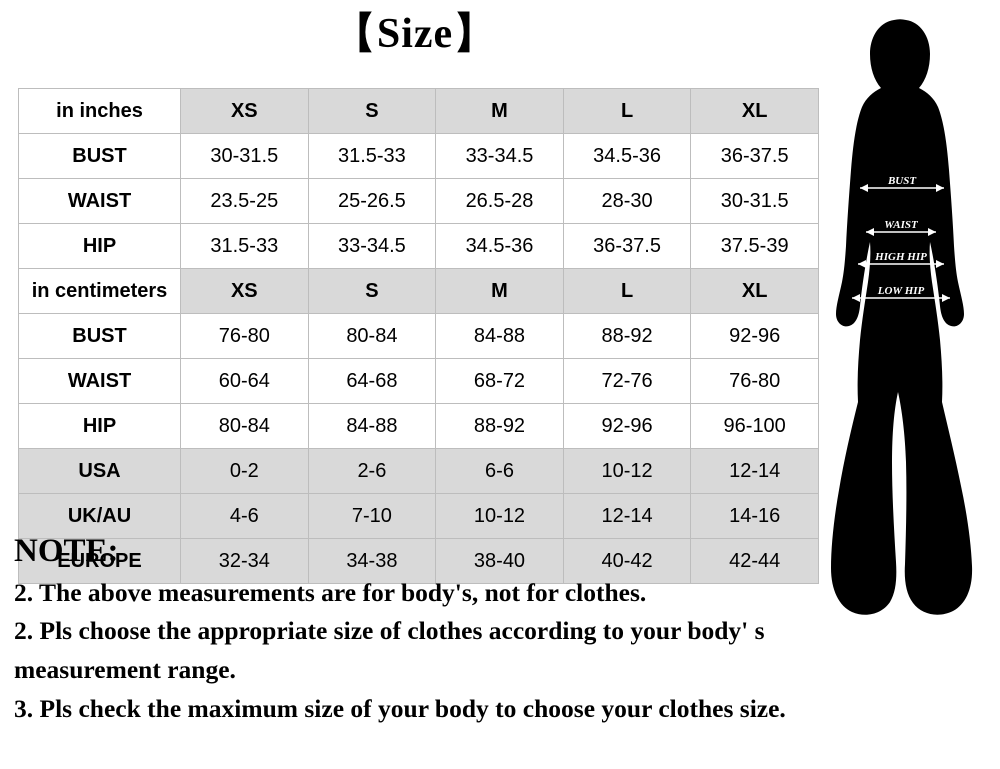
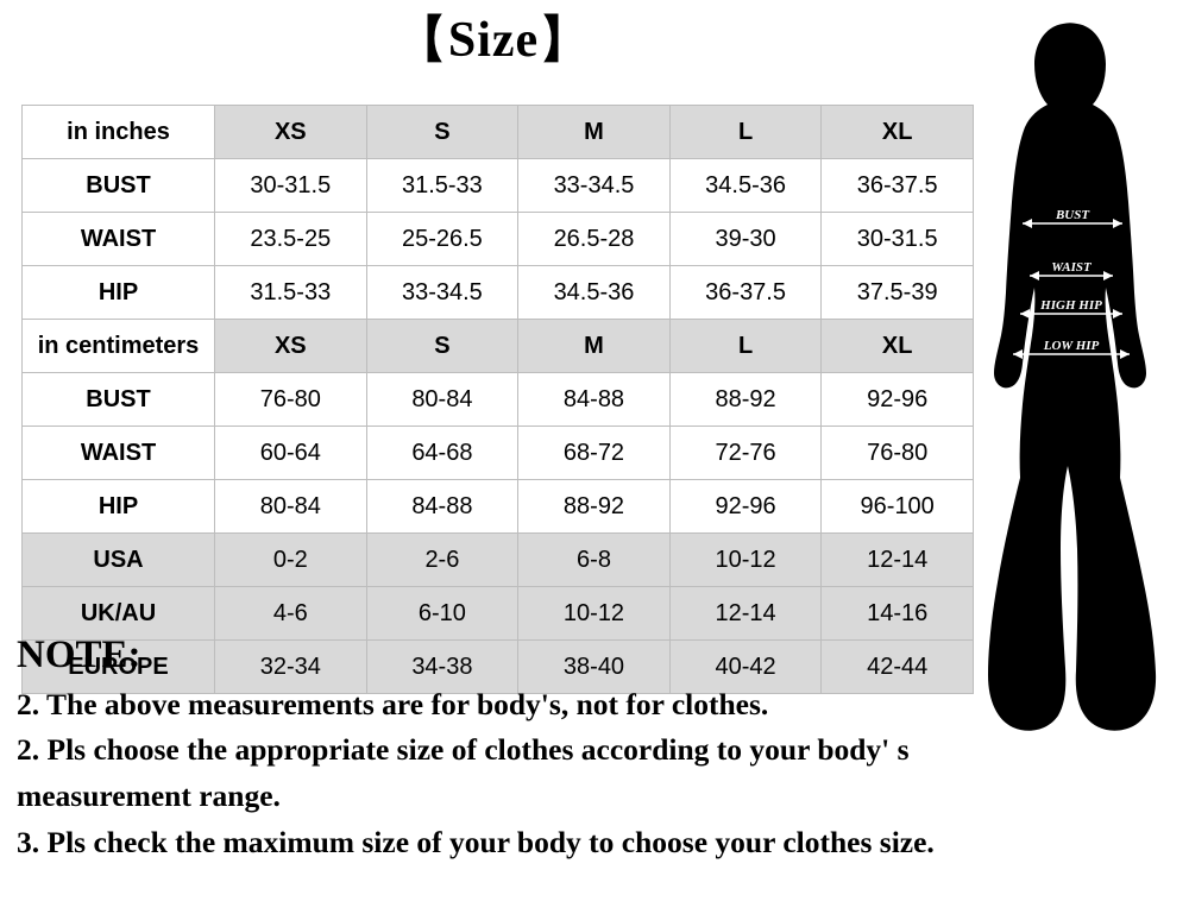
  【Size】
  in inches	XS	S	M	L	XL
  BUST	30-31.5	31.5-33	33-34.5	34.5-36	36-37.5
- WAIST	23.5-25	25-26.5	26.5-28	28-30	30-31.5
+ WAIST	23.5-25	25-26.5	26.5-28	39-30	30-31.5
  HIP	31.5-33	33-34.5	34.5-36	36-37.5	37.5-39
  in centimeters	XS	S	M	L	XL
  BUST	76-80	80-84	84-88	88-92	92-96
  WAIST	60-64	64-68	68-72	72-76	76-80
  HIP	80-84	84-88	88-92	92-96	96-100
- USA	0-2	2-6	6-6	10-12	12-14
+ USA	0-2	2-6	6-8	10-12	12-14
- UK/AU	4-6	7-10	10-12	12-14	14-16
+ UK/AU	4-6	6-10	10-12	12-14	14-16
  EUROPE	32-34	34-38	38-40	40-42	42-44
  NOTE:
  2. The above measurements are for body's, not for clothes.
  2. Pls choose the appropriate size of clothes according to your body' s
  measurement range.
  3. Pls check the maximum size of your body to choose your clothes size.
  BUST
  WAIST
  HIGH HIP
  LOW HIP
